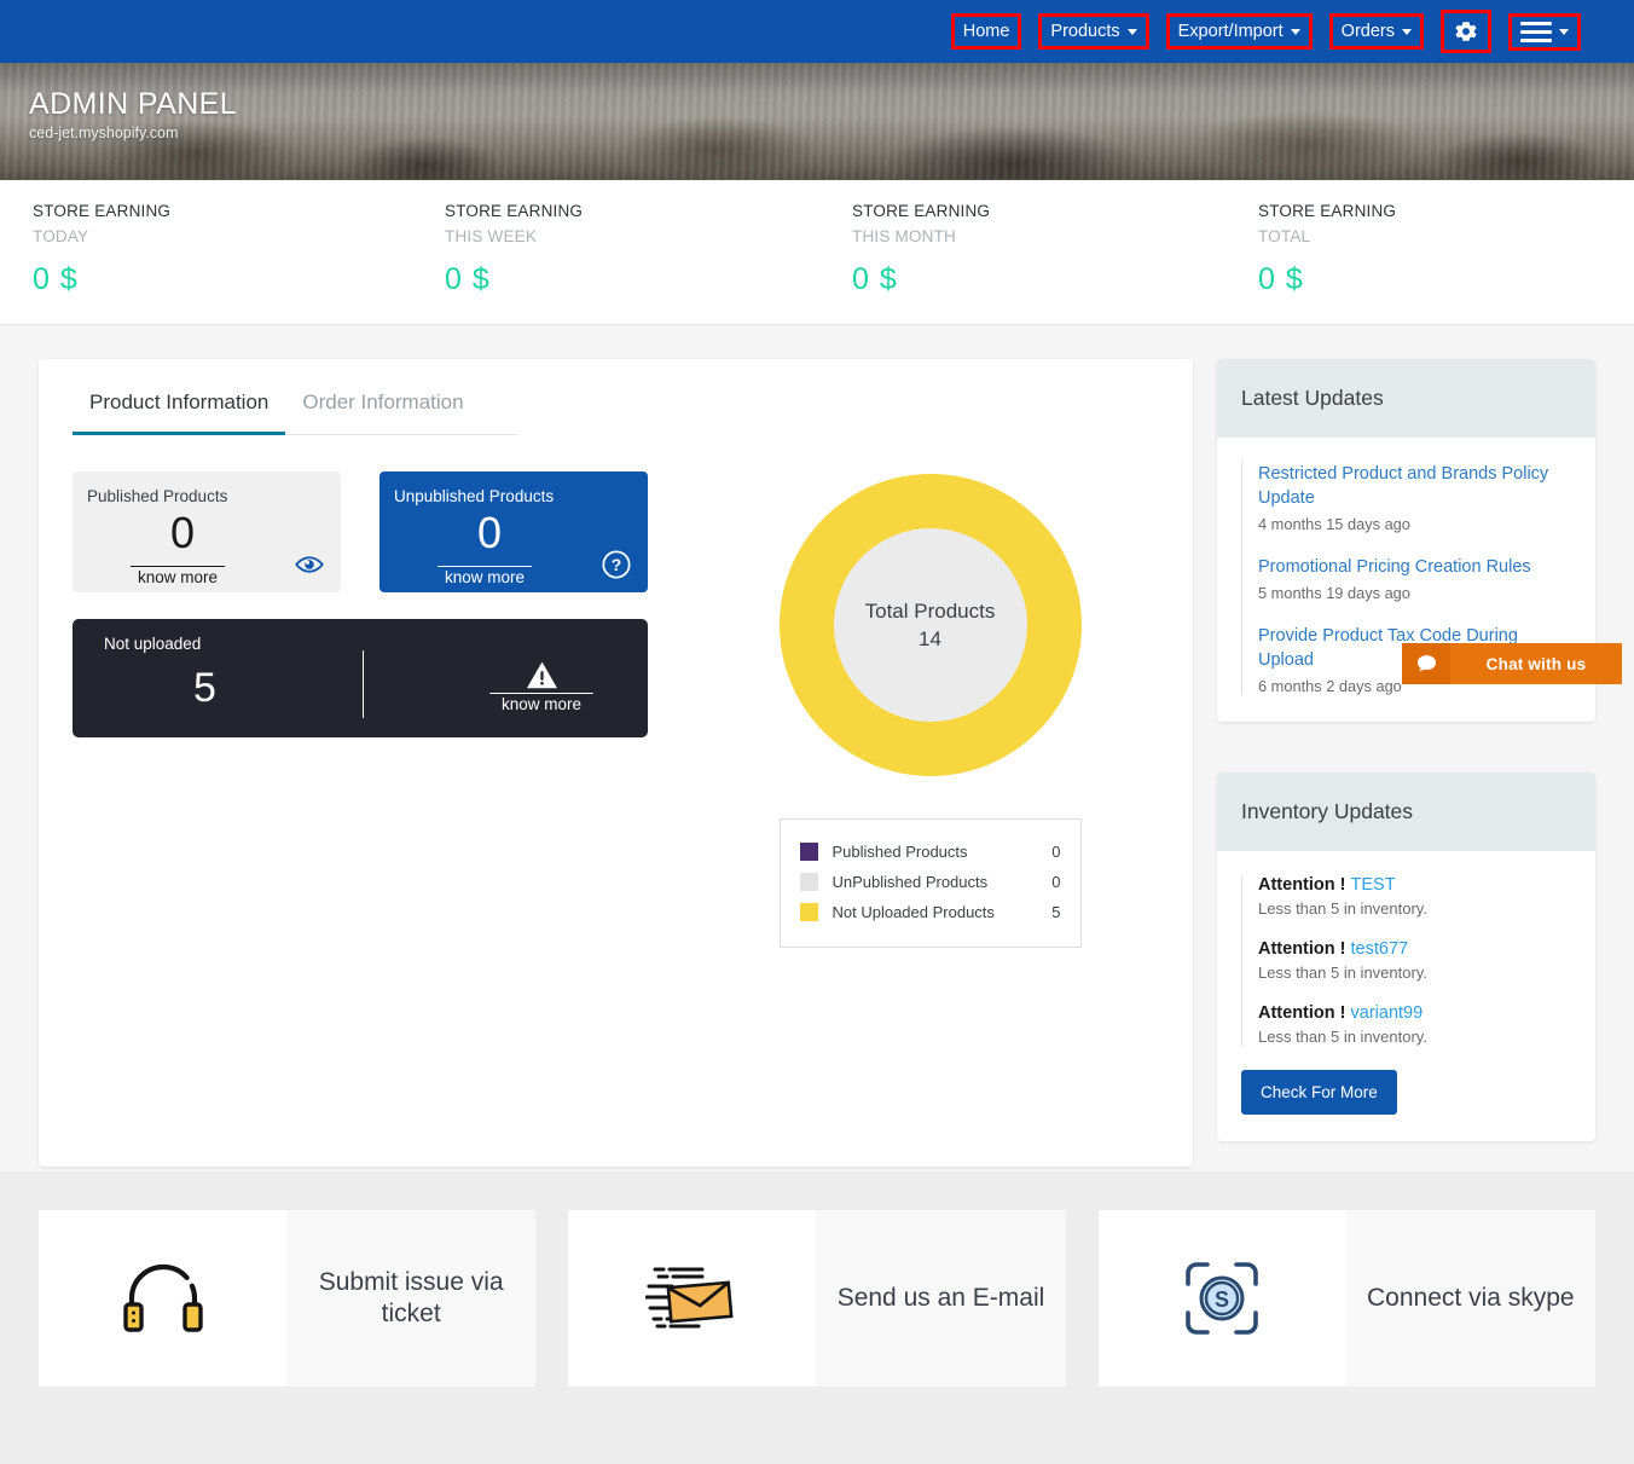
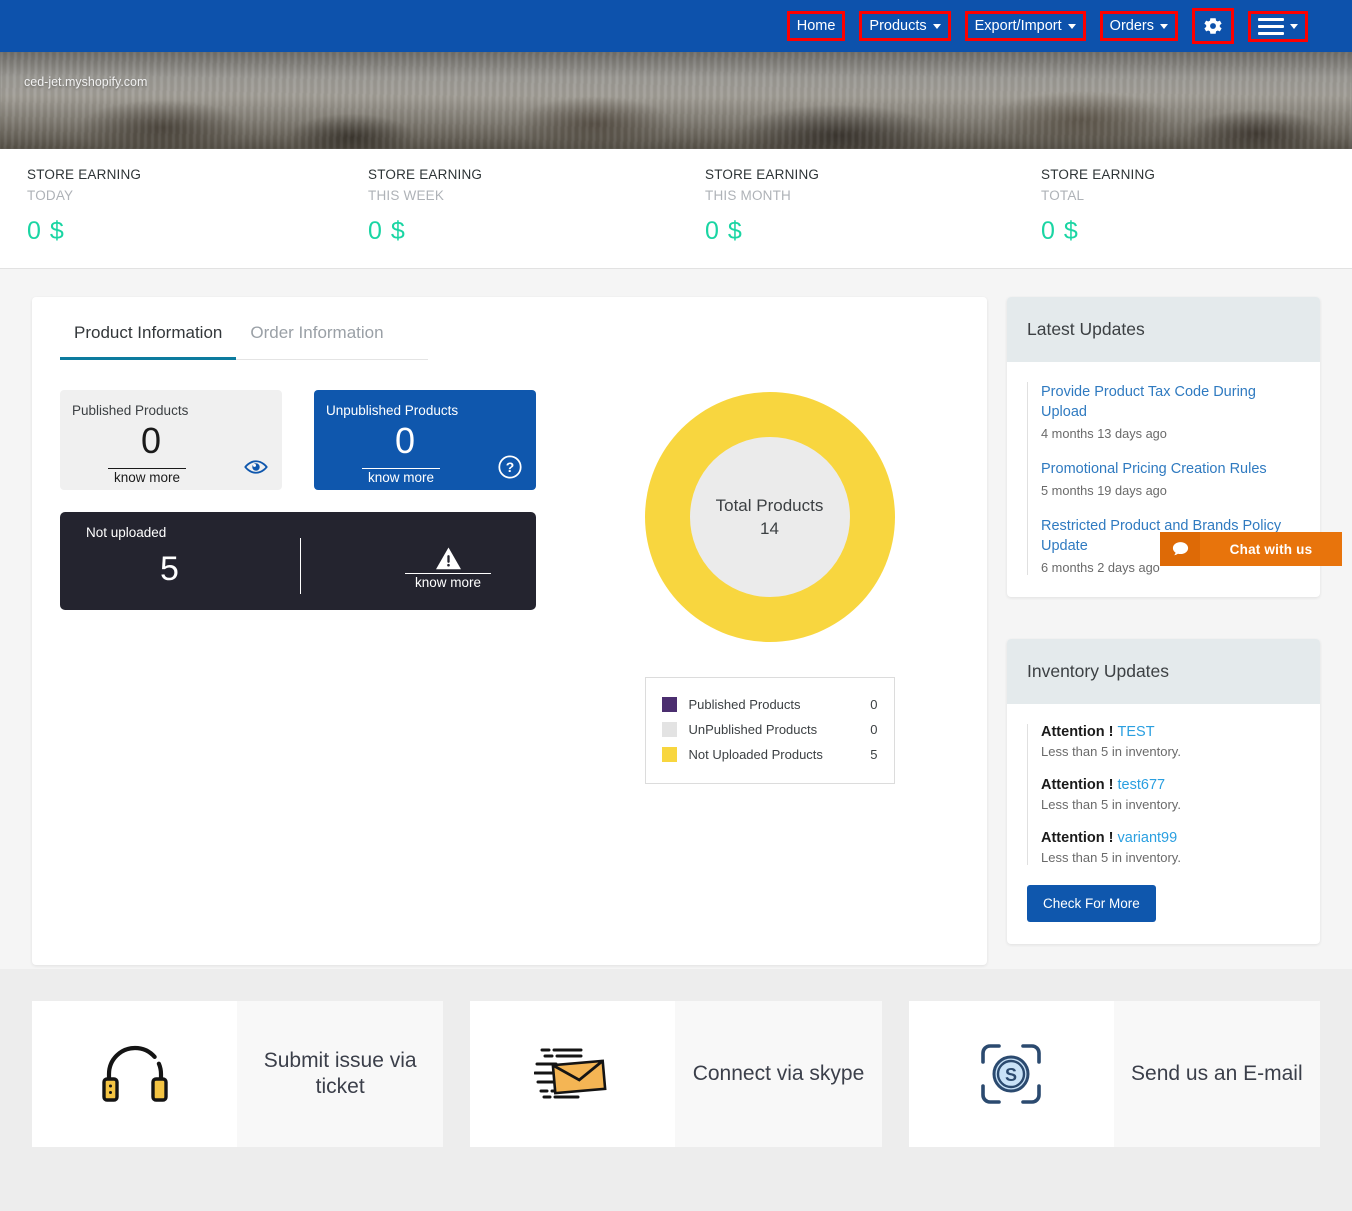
  Home
  Products
  Export/Import
  Orders
- ADMIN PANEL
  ced-jet.myshopify.com
  STORE EARNING
  TODAY
  0 $
  STORE EARNING
  THIS WEEK
  0 $
  STORE EARNING
  THIS MONTH
  0 $
  STORE EARNING
  TOTAL
  0 $
  Product Information
  Order Information
  Published Products
  0
  know more
  Unpublished Products
  0
  know more
  ?
  Not uploaded
  5
  know more
  Total Products
  14
  Published Products
  0
  UnPublished Products
  0
  Not Uploaded Products
  5
  Latest Updates
- Restricted Product and Brands Policy Update
+ Provide Product Tax Code During Upload
- 4 months 15 days ago
+ 4 months 13 days ago
  Promotional Pricing Creation Rules
  5 months 19 days ago
- Provide Product Tax Code During Upload
+ Restricted Product and Brands Policy Update
  6 months 2 days ago
  Inventory Updates
  Attention ! TEST
  Less than 5 in inventory.
  Attention ! test677
  Less than 5 in inventory.
  Attention ! variant99
  Less than 5 in inventory.
  Check For More
  Chat with us
  Submit issue via ticket
- Send us an E-mail
+ Connect via skype
  S
- Connect via skype
+ Send us an E-mail
